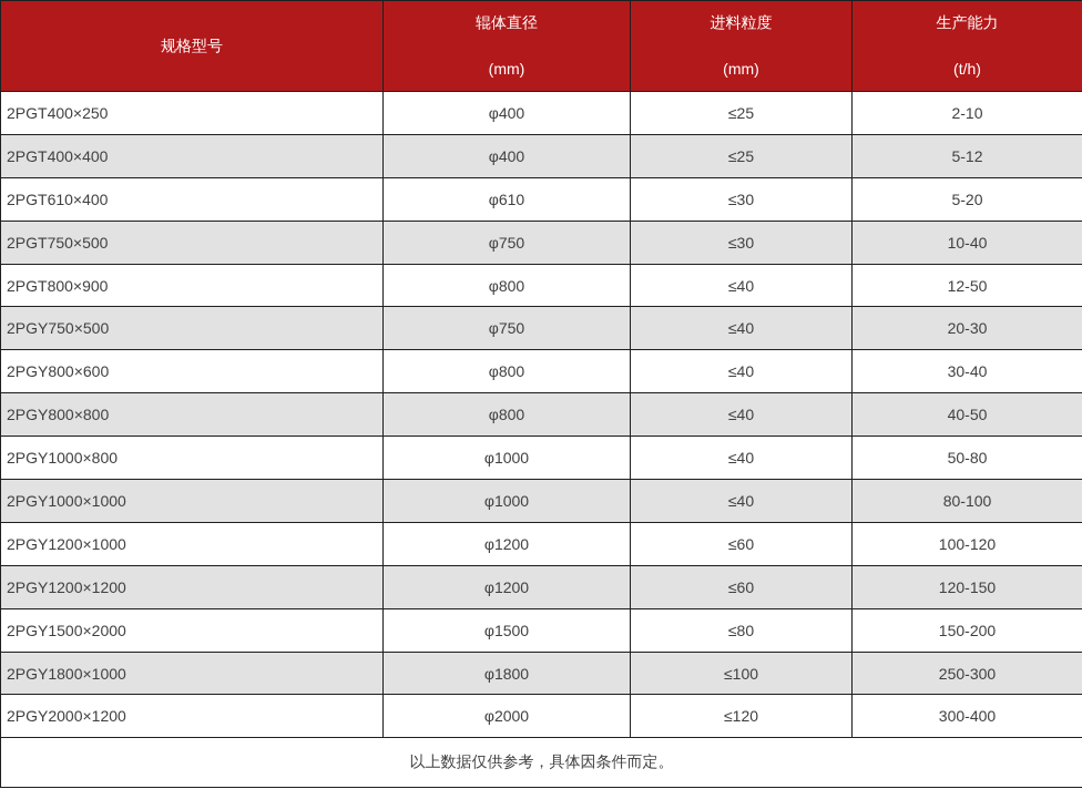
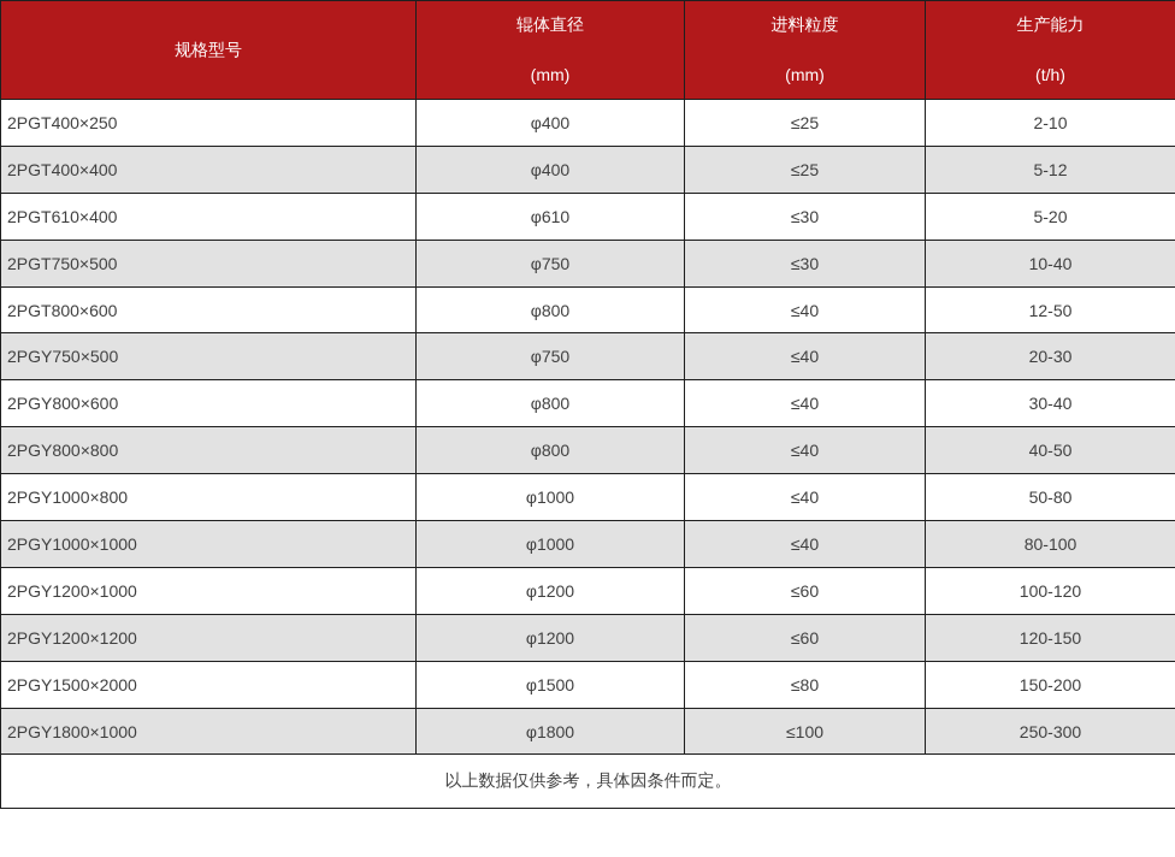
  规格型号	辊体直径 (mm)	进料粒度 (mm)	生产能力 (t/h)
  2PGT400×250	φ400	≤25	2-10
  2PGT400×400	φ400	≤25	5-12
  2PGT610×400	φ610	≤30	5-20
  2PGT750×500	φ750	≤30	10-40
- 2PGT800×900	φ800	≤40	12-50
+ 2PGT800×600	φ800	≤40	12-50
  2PGY750×500	φ750	≤40	20-30
  2PGY800×600	φ800	≤40	30-40
  2PGY800×800	φ800	≤40	40-50
  2PGY1000×800	φ1000	≤40	50-80
  2PGY1000×1000	φ1000	≤40	80-100
  2PGY1200×1000	φ1200	≤60	100-120
  2PGY1200×1200	φ1200	≤60	120-150
  2PGY1500×2000	φ1500	≤80	150-200
  2PGY1800×1000	φ1800	≤100	250-300
- 2PGY2000×1200	φ2000	≤120	300-400
  以上数据仅供参考，具体因条件而定。
